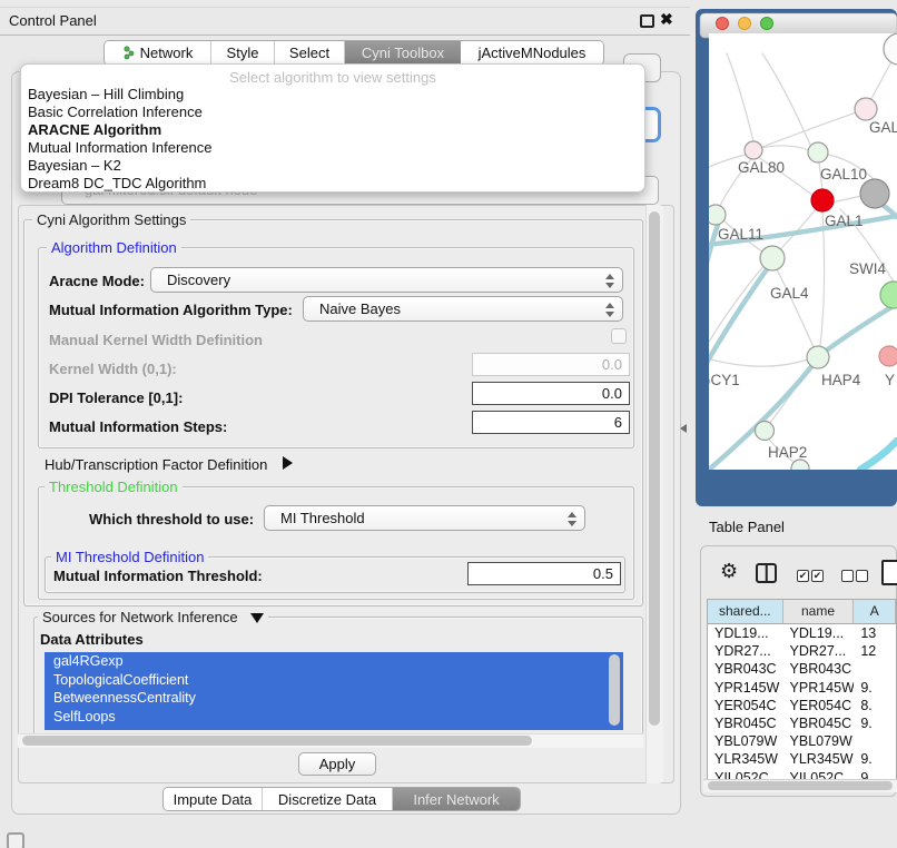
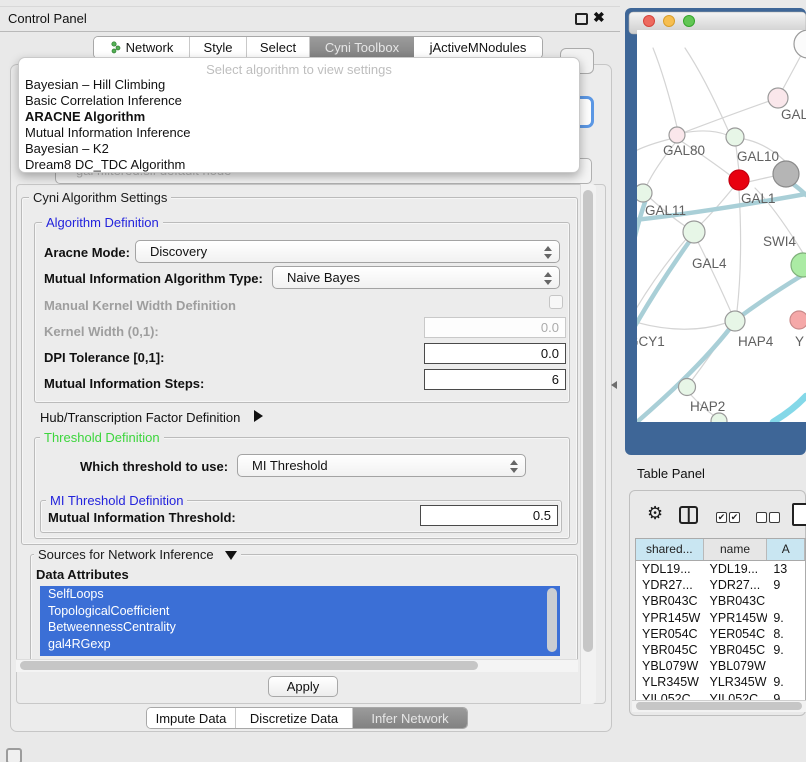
  Control Panel
  ✖
  Network
  Style
  Select
  Cyni Toolbox
  jActiveMNodules
  Cyni Algorithm Settings
  Algorithm Definition
  Aracne Mode:
  Discovery
  Mutual Information Algorithm Type:
  Naive Bayes
  Manual Kernel Width Definition
  Kernel Width (0,1):
  0.0
  DPI Tolerance [0,1]:
  0.0
  Mutual Information Steps:
  6
  Hub/Transcription Factor Definition
  Threshold Definition
  Which threshold to use:
  MI Threshold
  MI Threshold Definition
  Mutual Information Threshold:
  0.5
  Sources for Network Inference
  Data Attributes
- gal4RGexp
+ SelfLoops
  TopologicalCoefficient
  BetweennessCentrality
- SelfLoops
+ gal4RGexp
  Apply
  Impute Data
  Discretize Data
  Infer Network
  Select algorithm to view settings
  Bayesian – Hill Climbing
  Basic Correlation Inference
  ARACNE Algorithm
  Mutual Information Inference
  Bayesian – K2
  Dream8 DC_TDC Algorithm
  GAL
  GAL80
  GAL10
  GAL1
  GAL11
  GAL4
  SWI4
  CY1
  HAP4
  Y
  HAP2
  Table Panel
  ⚙
  ✔
  ✔
  shared...
  name
  A
  YDL19...
  YDL19...
  13
  YDR27...
  YDR27...
- 12
+ 9
  YBR043C
  YBR043C
  YPR145W
  YPR145W
  9.
  YER054C
  YER054C
  8.
  YBR045C
  YBR045C
  9.
  YBL079W
  YBL079W
  YLR345W
  YLR345W
  9.
  YIL052C
  YIL052C
  9.
